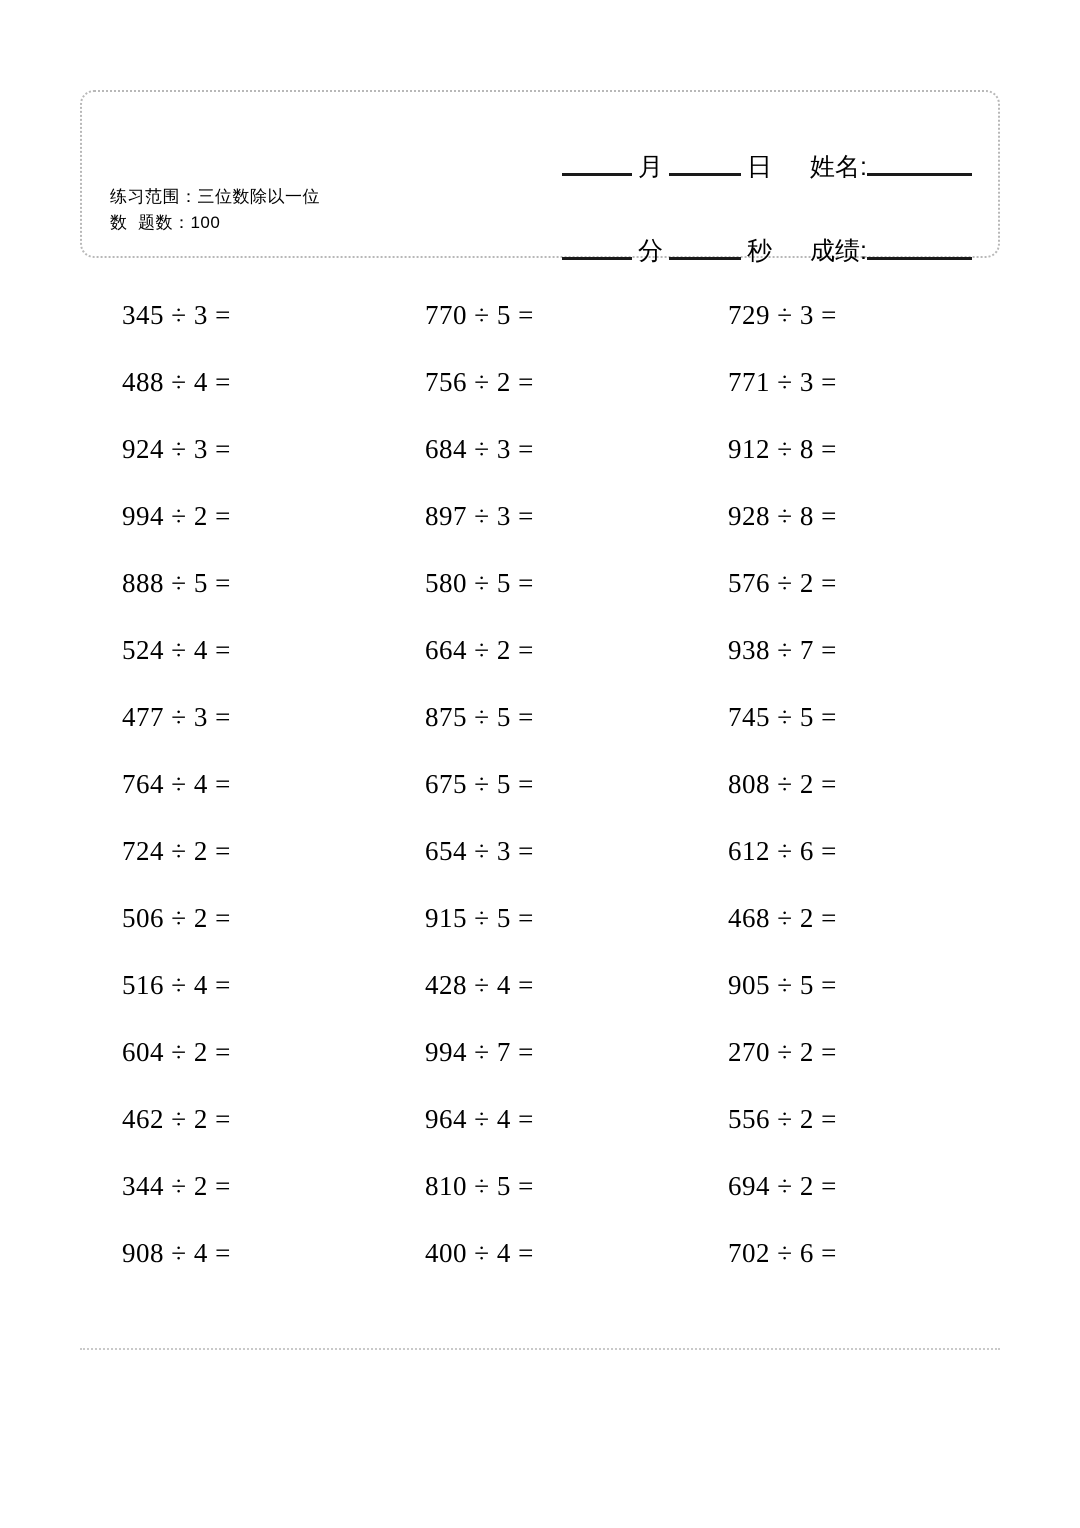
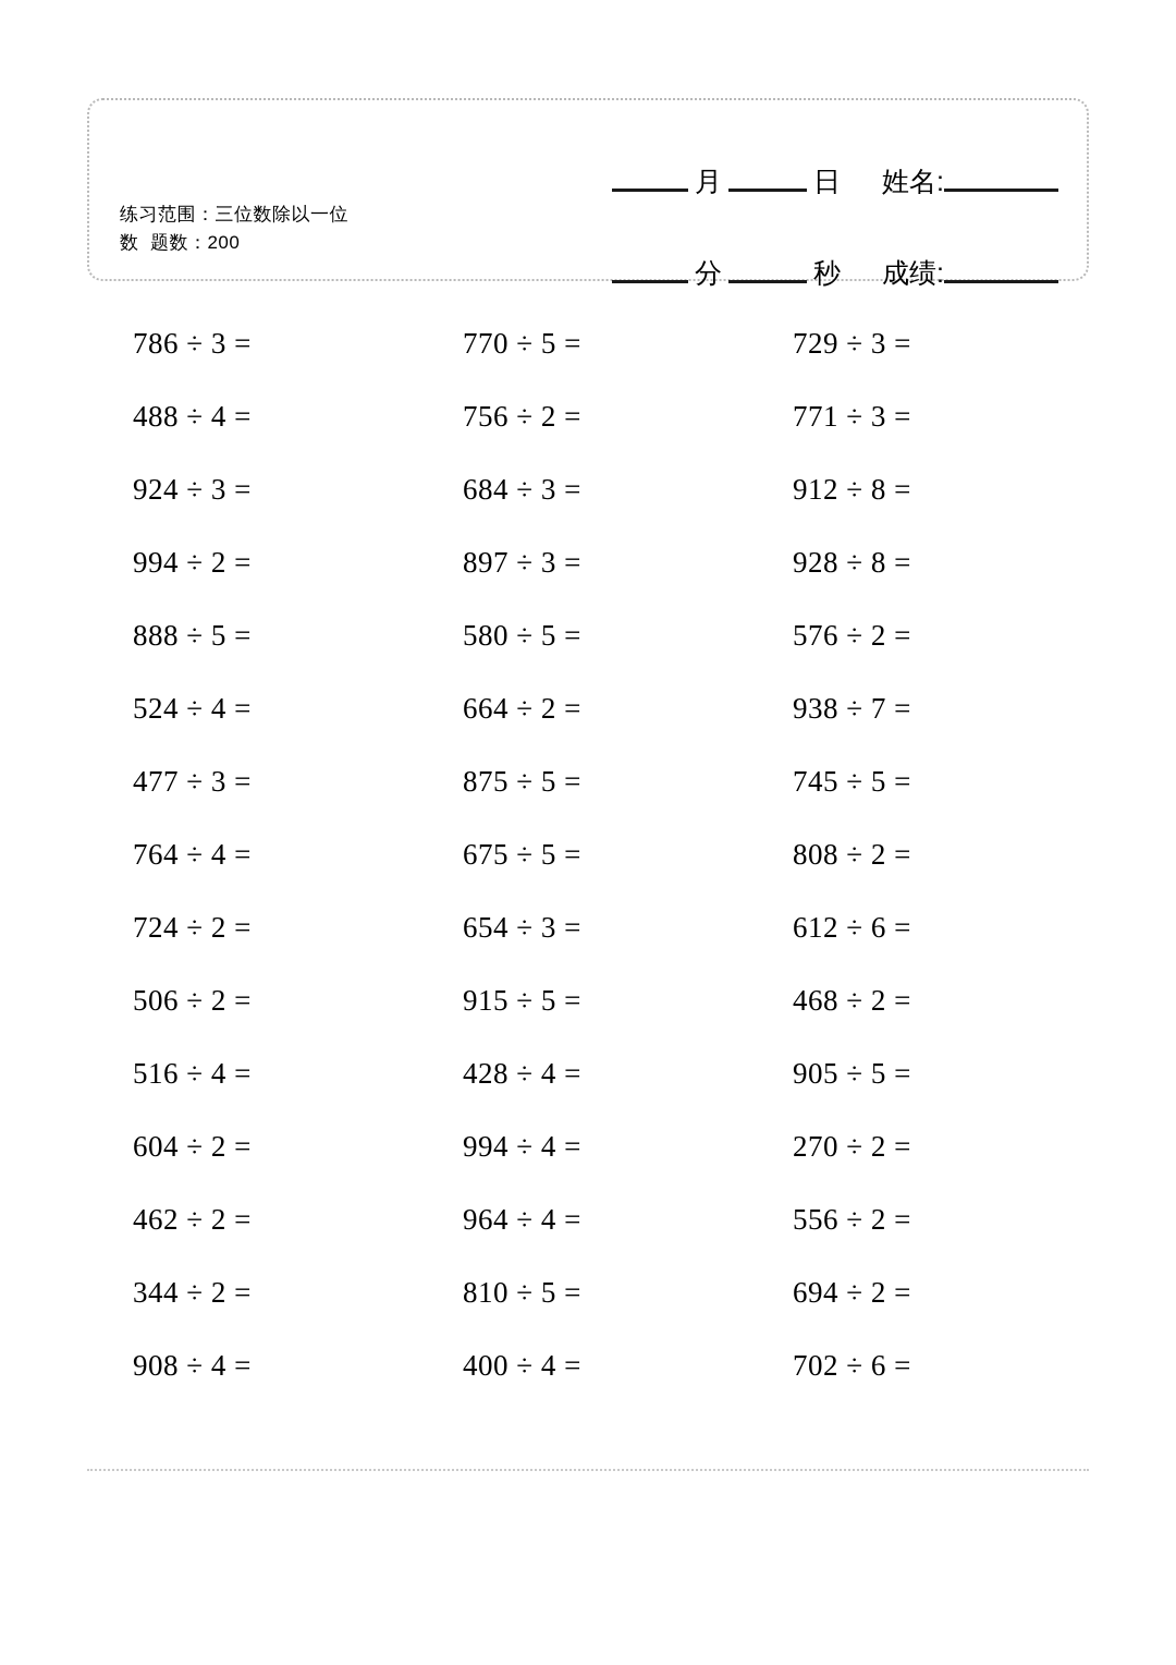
  练习范围：三位数除以一位
- 数 题数：100
+ 数 题数：200
  月
  日
  姓名:
  分
  秒
  成绩:
- 345 ÷ 3 =
+ 786 ÷ 3 =
  770 ÷ 5 =
  729 ÷ 3 =
  488 ÷ 4 =
  756 ÷ 2 =
  771 ÷ 3 =
  924 ÷ 3 =
  684 ÷ 3 =
  912 ÷ 8 =
  994 ÷ 2 =
  897 ÷ 3 =
  928 ÷ 8 =
  888 ÷ 5 =
  580 ÷ 5 =
  576 ÷ 2 =
  524 ÷ 4 =
  664 ÷ 2 =
  938 ÷ 7 =
  477 ÷ 3 =
  875 ÷ 5 =
  745 ÷ 5 =
  764 ÷ 4 =
  675 ÷ 5 =
  808 ÷ 2 =
  724 ÷ 2 =
  654 ÷ 3 =
  612 ÷ 6 =
  506 ÷ 2 =
  915 ÷ 5 =
  468 ÷ 2 =
  516 ÷ 4 =
  428 ÷ 4 =
  905 ÷ 5 =
  604 ÷ 2 =
- 994 ÷ 7 =
+ 994 ÷ 4 =
  270 ÷ 2 =
  462 ÷ 2 =
  964 ÷ 4 =
  556 ÷ 2 =
  344 ÷ 2 =
  810 ÷ 5 =
  694 ÷ 2 =
  908 ÷ 4 =
  400 ÷ 4 =
  702 ÷ 6 =
